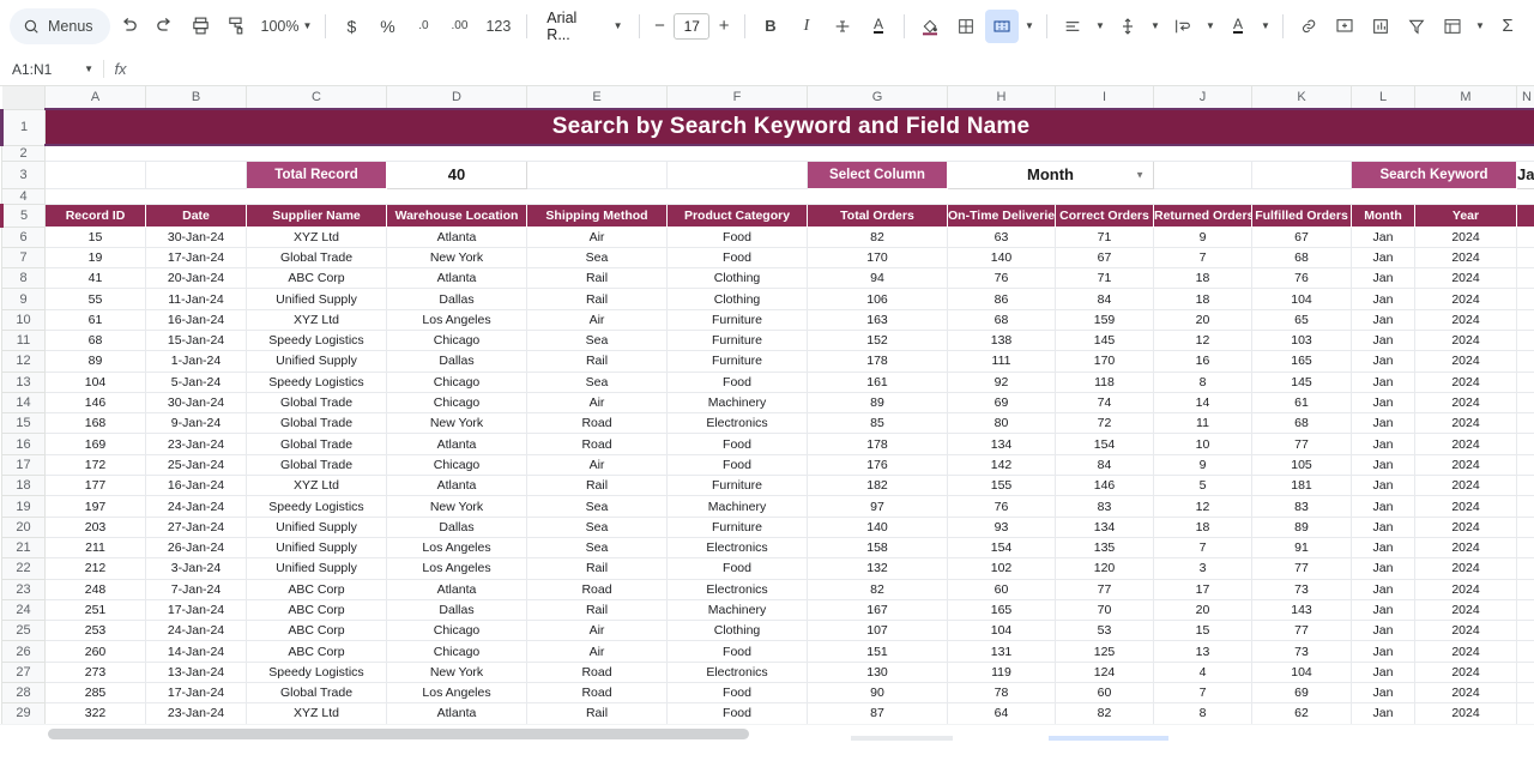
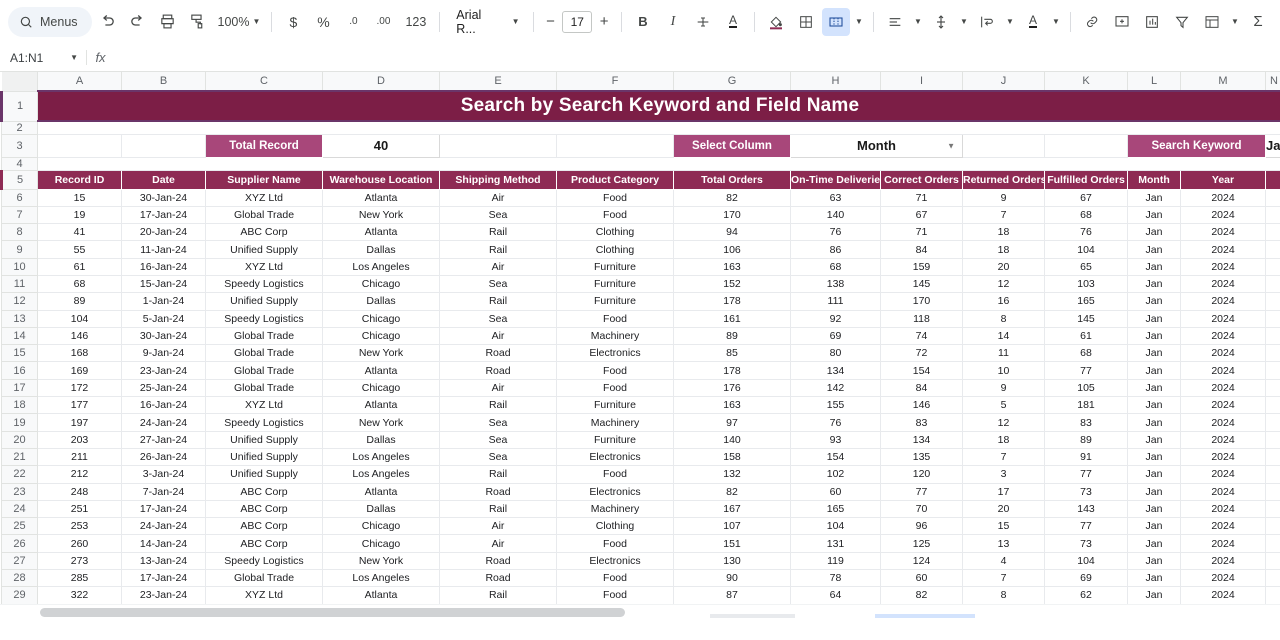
  Menus
  100%
  ▼
  $
  %
  .0
  .00
  123
  Arial R...
  ▼
  −
  17
  +
  B
  I
  A
  ▼
  ▼
  ▼
  ▼
  A
  ▼
  ▼
  Σ
  A1:N1
  ▼
  fx
  	A	B	C	D	E	F	G	H	I	J	K	L	M	N
  1	Search by Search Keyword and Field Name
  2
  3			Total Record	40			Select Column	Month ▼			Search Keyword	Ja
  4
  5	Record ID	Date	Supplier Name	Warehouse Location	Shipping Method	Product Category	Total Orders	On-Time Deliverie	Correct Orders	Returned Orders	Fulfilled Orders	Month	Year
  6	15	30-Jan-24	XYZ Ltd	Atlanta	Air	Food	82	63	71	9	67	Jan	2024
  7	19	17-Jan-24	Global Trade	New York	Sea	Food	170	140	67	7	68	Jan	2024
  8	41	20-Jan-24	ABC Corp	Atlanta	Rail	Clothing	94	76	71	18	76	Jan	2024
  9	55	11-Jan-24	Unified Supply	Dallas	Rail	Clothing	106	86	84	18	104	Jan	2024
  10	61	16-Jan-24	XYZ Ltd	Los Angeles	Air	Furniture	163	68	159	20	65	Jan	2024
  11	68	15-Jan-24	Speedy Logistics	Chicago	Sea	Furniture	152	138	145	12	103	Jan	2024
  12	89	1-Jan-24	Unified Supply	Dallas	Rail	Furniture	178	111	170	16	165	Jan	2024
  13	104	5-Jan-24	Speedy Logistics	Chicago	Sea	Food	161	92	118	8	145	Jan	2024
  14	146	30-Jan-24	Global Trade	Chicago	Air	Machinery	89	69	74	14	61	Jan	2024
  15	168	9-Jan-24	Global Trade	New York	Road	Electronics	85	80	72	11	68	Jan	2024
  16	169	23-Jan-24	Global Trade	Atlanta	Road	Food	178	134	154	10	77	Jan	2024
  17	172	25-Jan-24	Global Trade	Chicago	Air	Food	176	142	84	9	105	Jan	2024
- 18	177	16-Jan-24	XYZ Ltd	Atlanta	Rail	Furniture	182	155	146	5	181	Jan	2024
+ 18	177	16-Jan-24	XYZ Ltd	Atlanta	Rail	Furniture	163	155	146	5	181	Jan	2024
  19	197	24-Jan-24	Speedy Logistics	New York	Sea	Machinery	97	76	83	12	83	Jan	2024
  20	203	27-Jan-24	Unified Supply	Dallas	Sea	Furniture	140	93	134	18	89	Jan	2024
  21	211	26-Jan-24	Unified Supply	Los Angeles	Sea	Electronics	158	154	135	7	91	Jan	2024
  22	212	3-Jan-24	Unified Supply	Los Angeles	Rail	Food	132	102	120	3	77	Jan	2024
  23	248	7-Jan-24	ABC Corp	Atlanta	Road	Electronics	82	60	77	17	73	Jan	2024
  24	251	17-Jan-24	ABC Corp	Dallas	Rail	Machinery	167	165	70	20	143	Jan	2024
- 25	253	24-Jan-24	ABC Corp	Chicago	Air	Clothing	107	104	53	15	77	Jan	2024
+ 25	253	24-Jan-24	ABC Corp	Chicago	Air	Clothing	107	104	96	15	77	Jan	2024
  26	260	14-Jan-24	ABC Corp	Chicago	Air	Food	151	131	125	13	73	Jan	2024
  27	273	13-Jan-24	Speedy Logistics	New York	Road	Electronics	130	119	124	4	104	Jan	2024
  28	285	17-Jan-24	Global Trade	Los Angeles	Road	Food	90	78	60	7	69	Jan	2024
  29	322	23-Jan-24	XYZ Ltd	Atlanta	Rail	Food	87	64	82	8	62	Jan	2024
